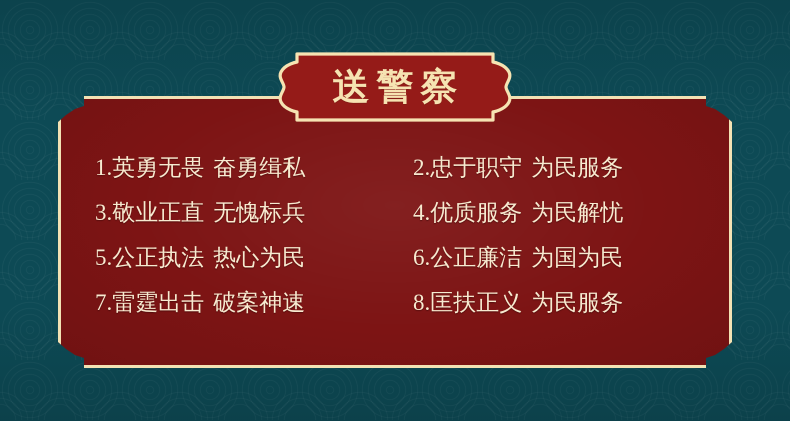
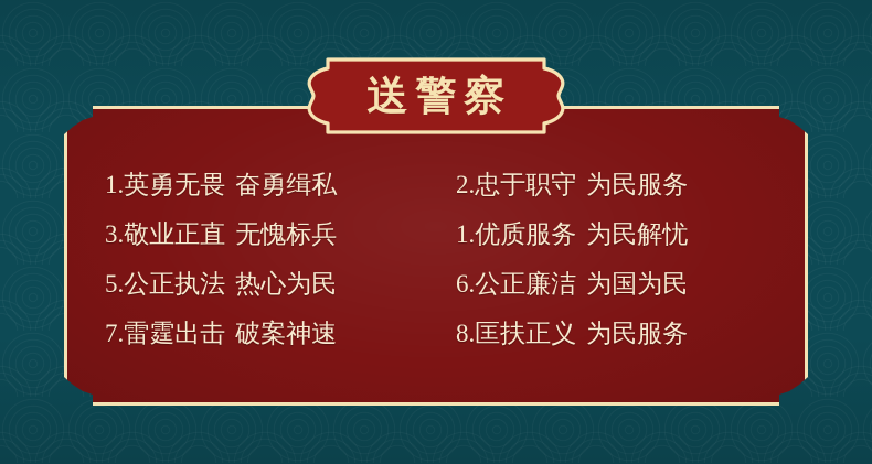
  1.英勇无畏 奋勇缉私
  2.忠于职守 为民服务
  3.敬业正直 无愧标兵
- 4.优质服务 为民解忧
+ 1.优质服务 为民解忧
  5.公正执法 热心为民
  6.公正廉洁 为国为民
  7.雷霆出击 破案神速
  8.匡扶正义 为民服务
  送警察
